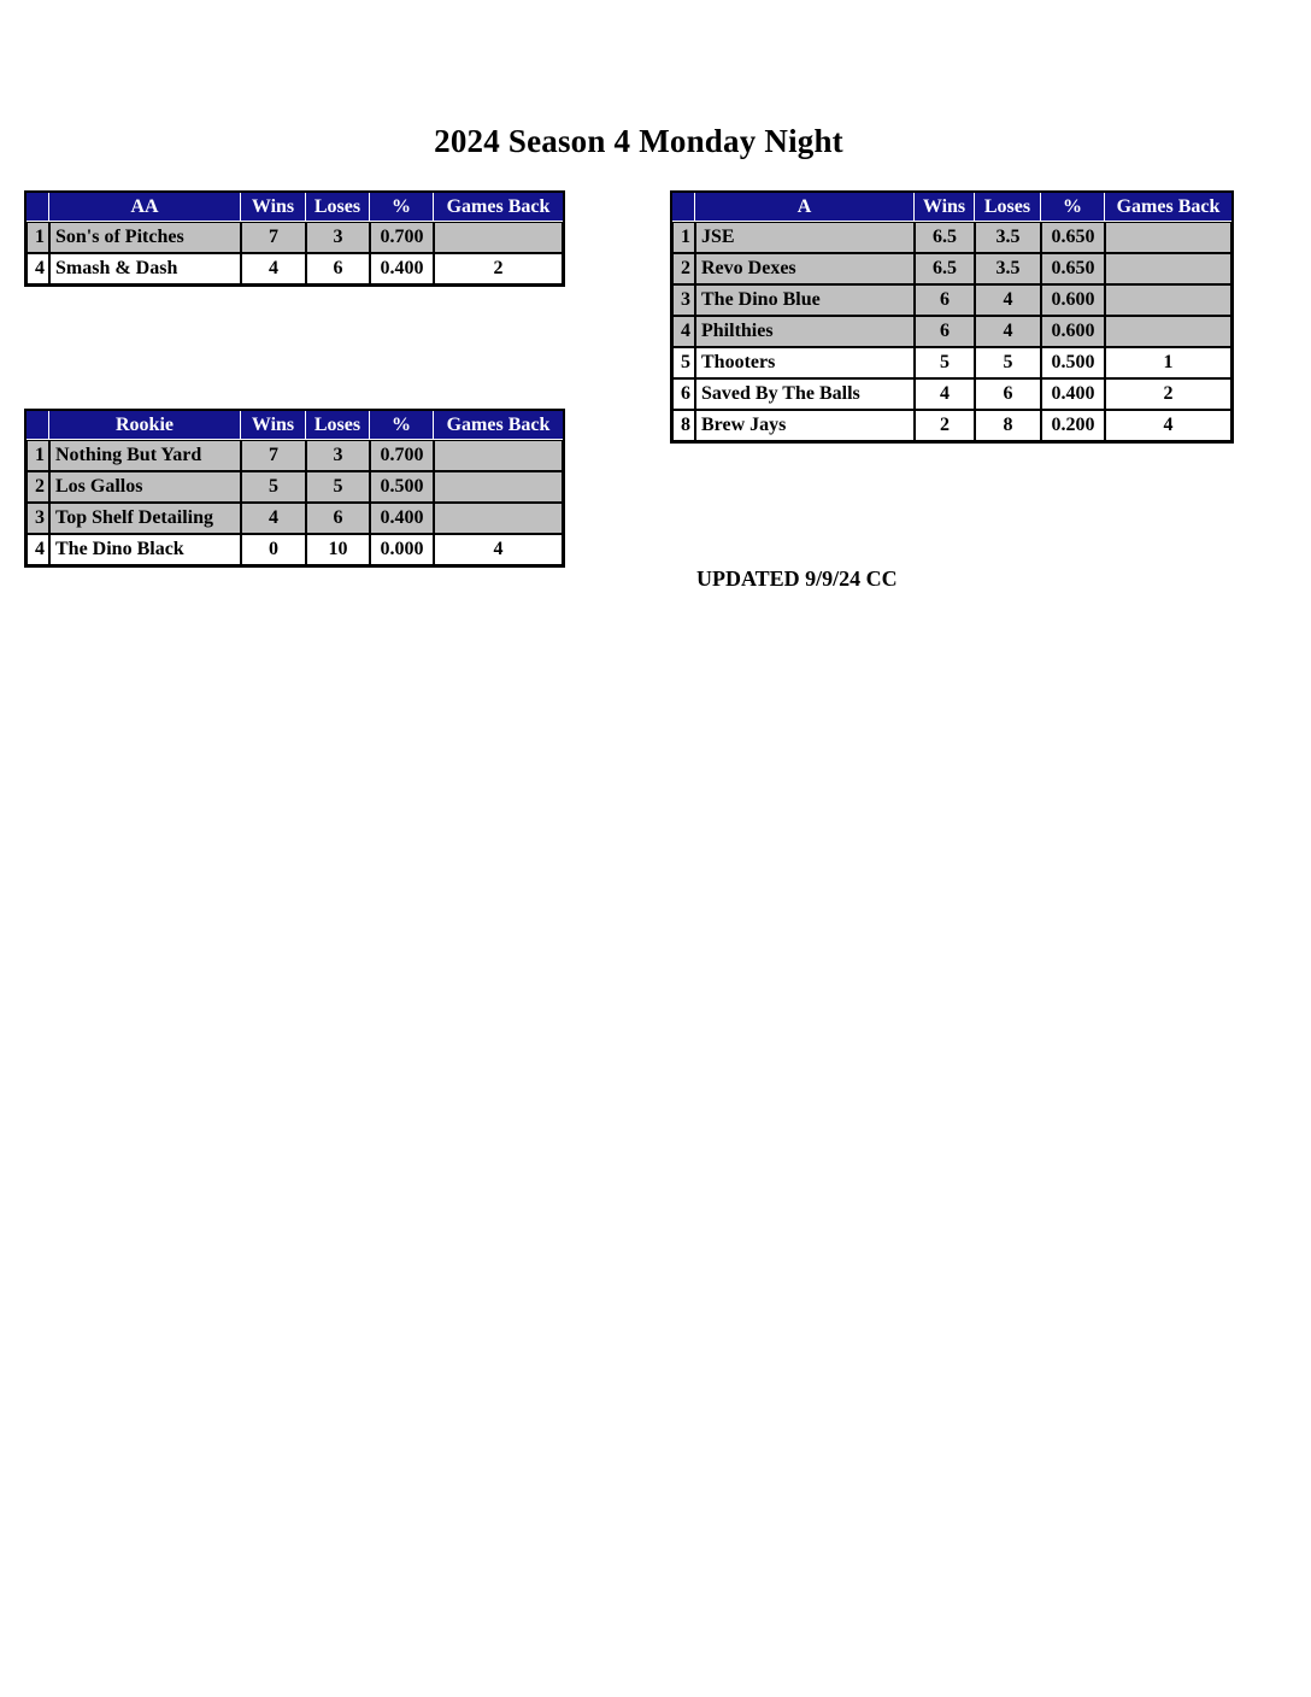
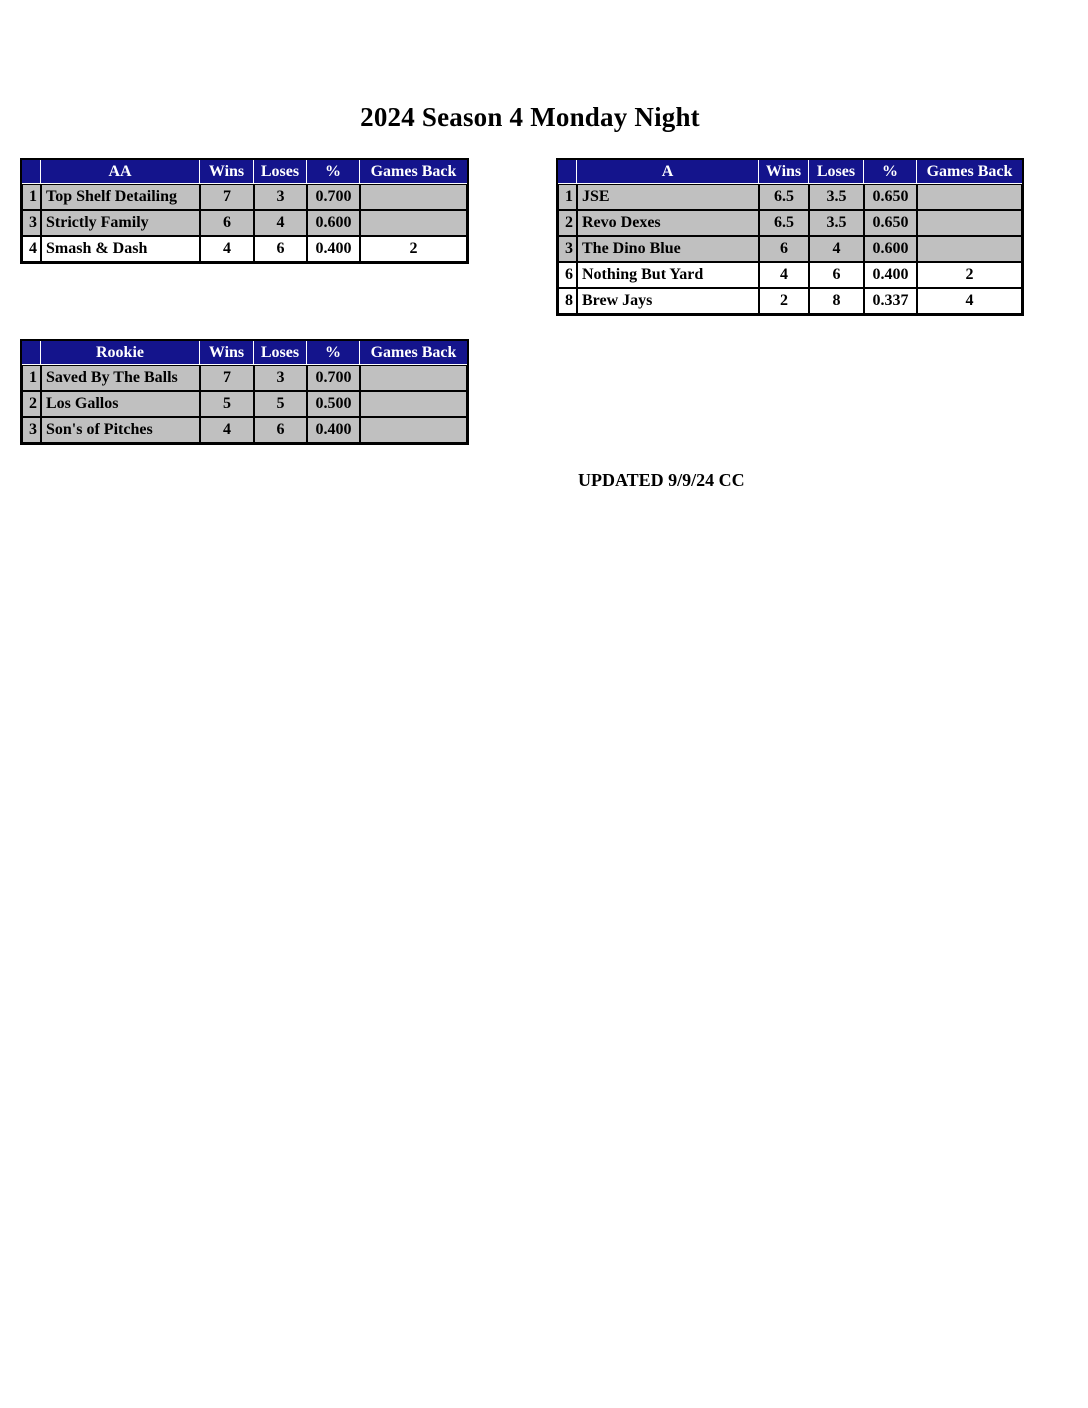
  2024 Season 4 Monday Night
  	AA	Wins	Loses	%	Games Back
- 1	Son's of Pitches	7	3	0.700
+ 1	Top Shelf Detailing	7	3	0.700
+ 3	Strictly Family	6	4	0.600
  4	Smash & Dash	4	6	0.400	2
  	Rookie	Wins	Loses	%	Games Back
- 1	Nothing But Yard	7	3	0.700
+ 1	Saved By The Balls	7	3	0.700
  2	Los Gallos	5	5	0.500
- 3	Top Shelf Detailing	4	6	0.400
+ 3	Son's of Pitches	4	6	0.400
- 4	The Dino Black	0	10	0.000	4
  	A	Wins	Loses	%	Games Back
  1	JSE	6.5	3.5	0.650
  2	Revo Dexes	6.5	3.5	0.650
  3	The Dino Blue	6	4	0.600
- 4	Philthies	6	4	0.600
- 5	Thooters	5	5	0.500	1
- 6	Saved By The Balls	4	6	0.400	2
+ 6	Nothing But Yard	4	6	0.400	2
- 8	Brew Jays	2	8	0.200	4
+ 8	Brew Jays	2	8	0.337	4
  UPDATED 9/9/24 CC
